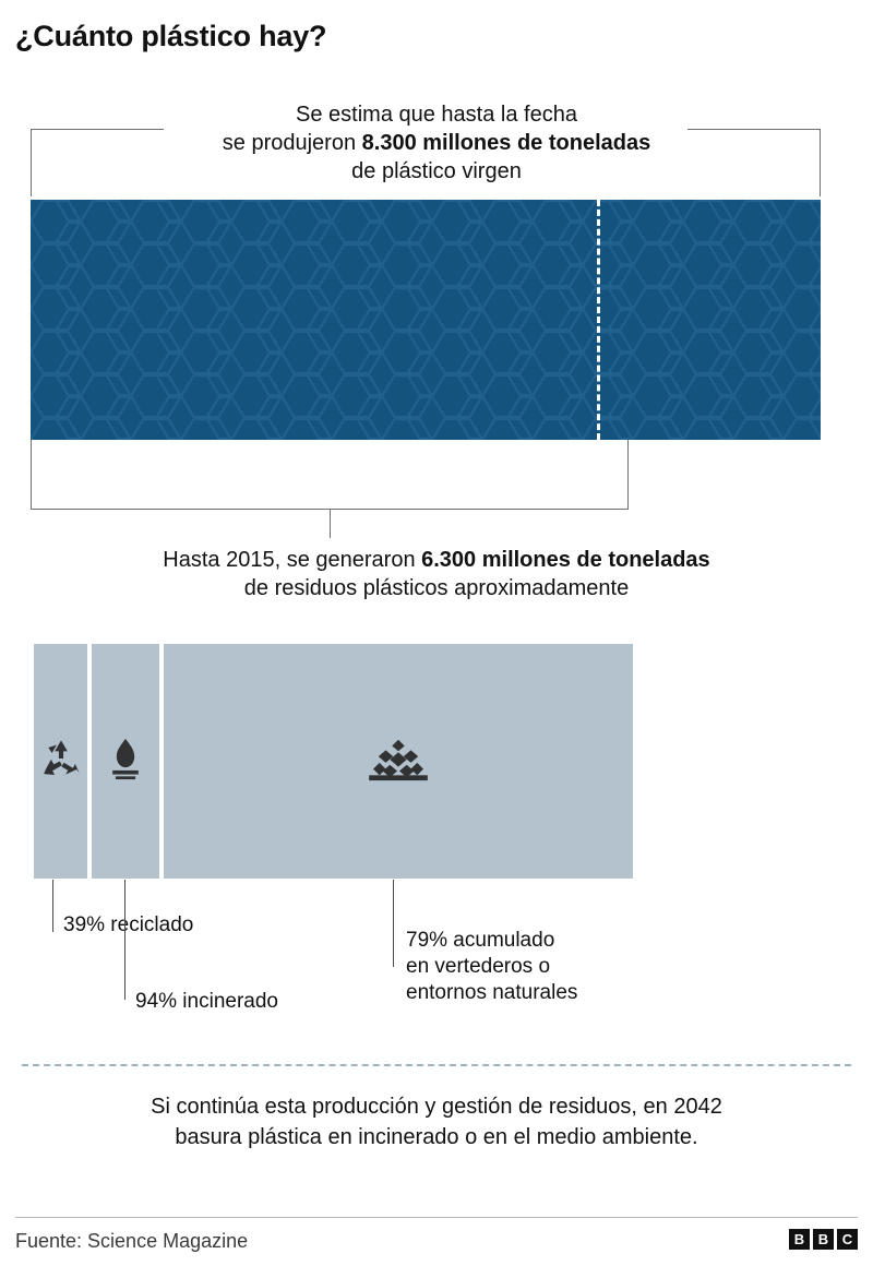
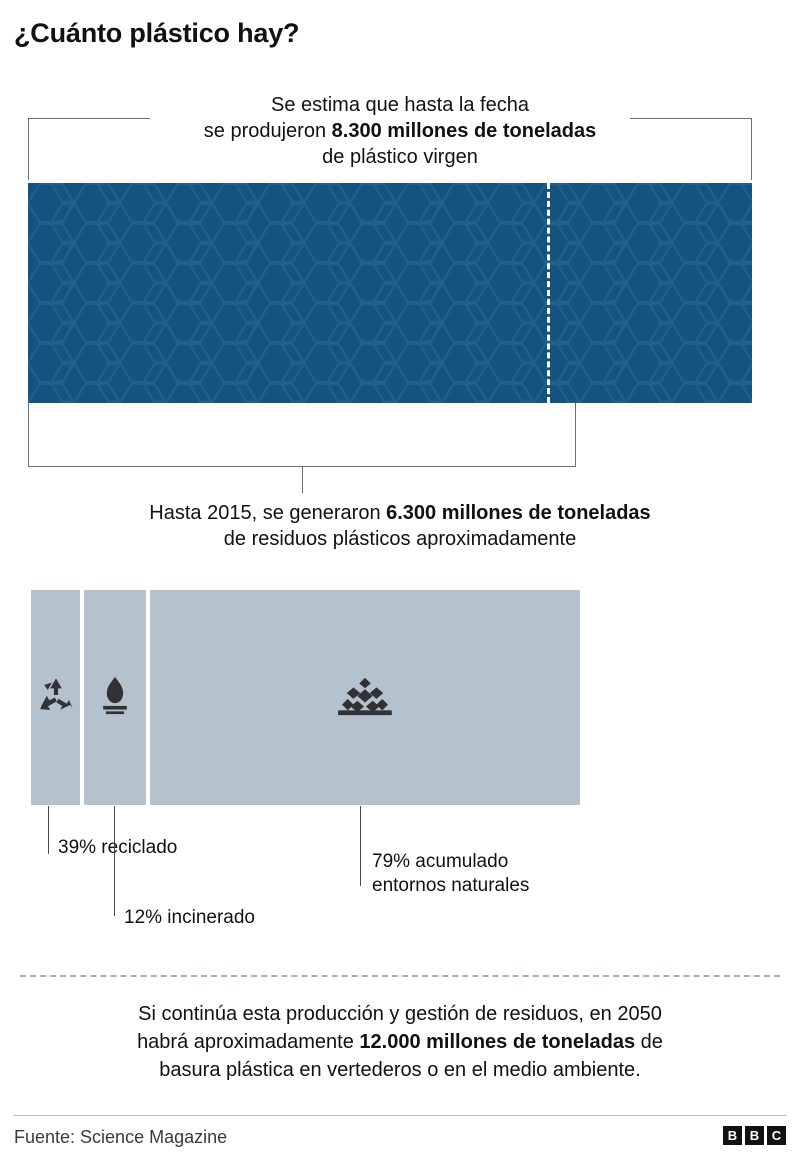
  ¿Cuánto plástico hay?
  Se estima que hasta la fecha
  se produjeron 8.300 millones de toneladas
  de plástico virgen
  Hasta 2015, se generaron 6.300 millones de toneladas
  de residuos plásticos aproximadamente
  39% reciclado
- 94% incinerado
+ 12% incinerado
  79% acumulado
- en vertederos o
  entornos naturales
- Si continúa esta producción y gestión de residuos, en 2042
+ Si continúa esta producción y gestión de residuos, en 2050
+ habrá aproximadamente 12.000 millones de toneladas de
- basura plástica en incinerado o en el medio ambiente.
+ basura plástica en vertederos o en el medio ambiente.
  Fuente: Science Magazine
  B
  B
  C
